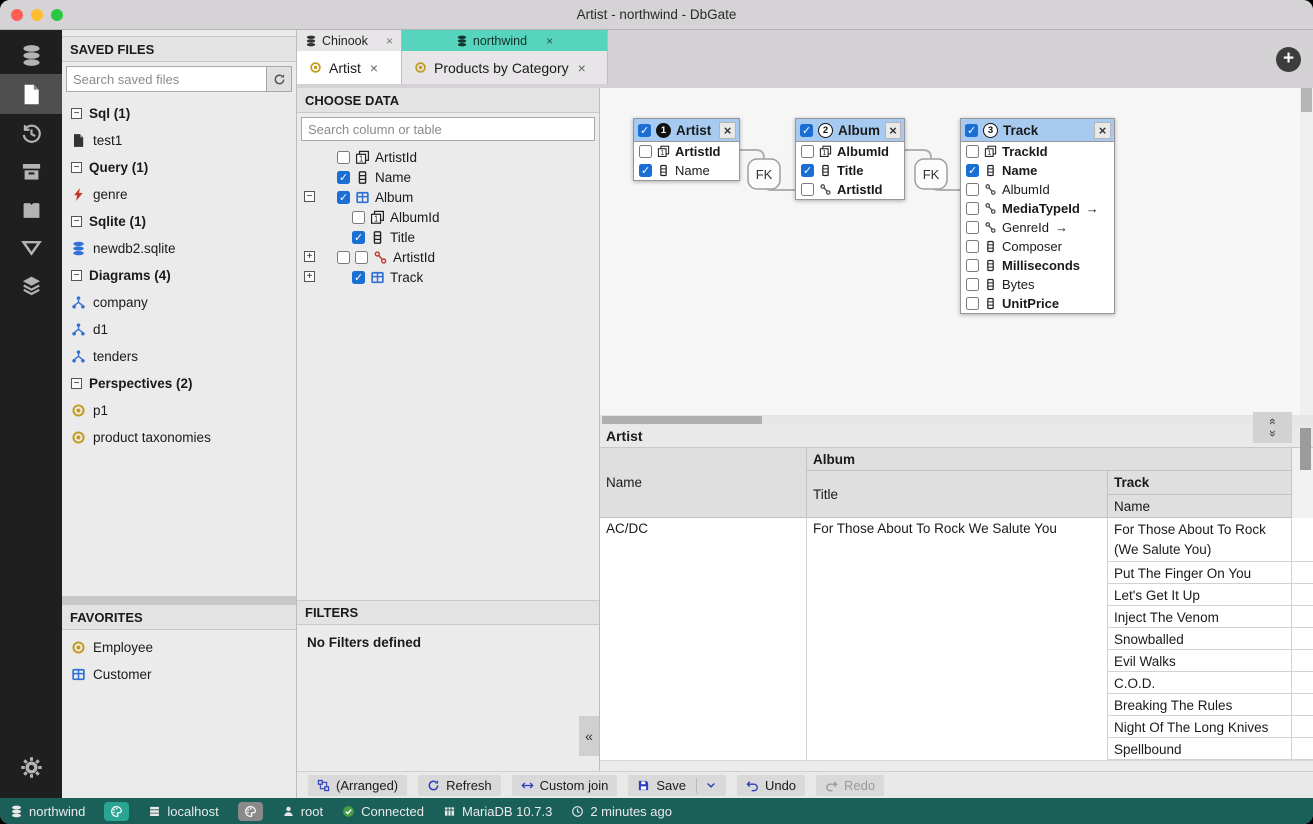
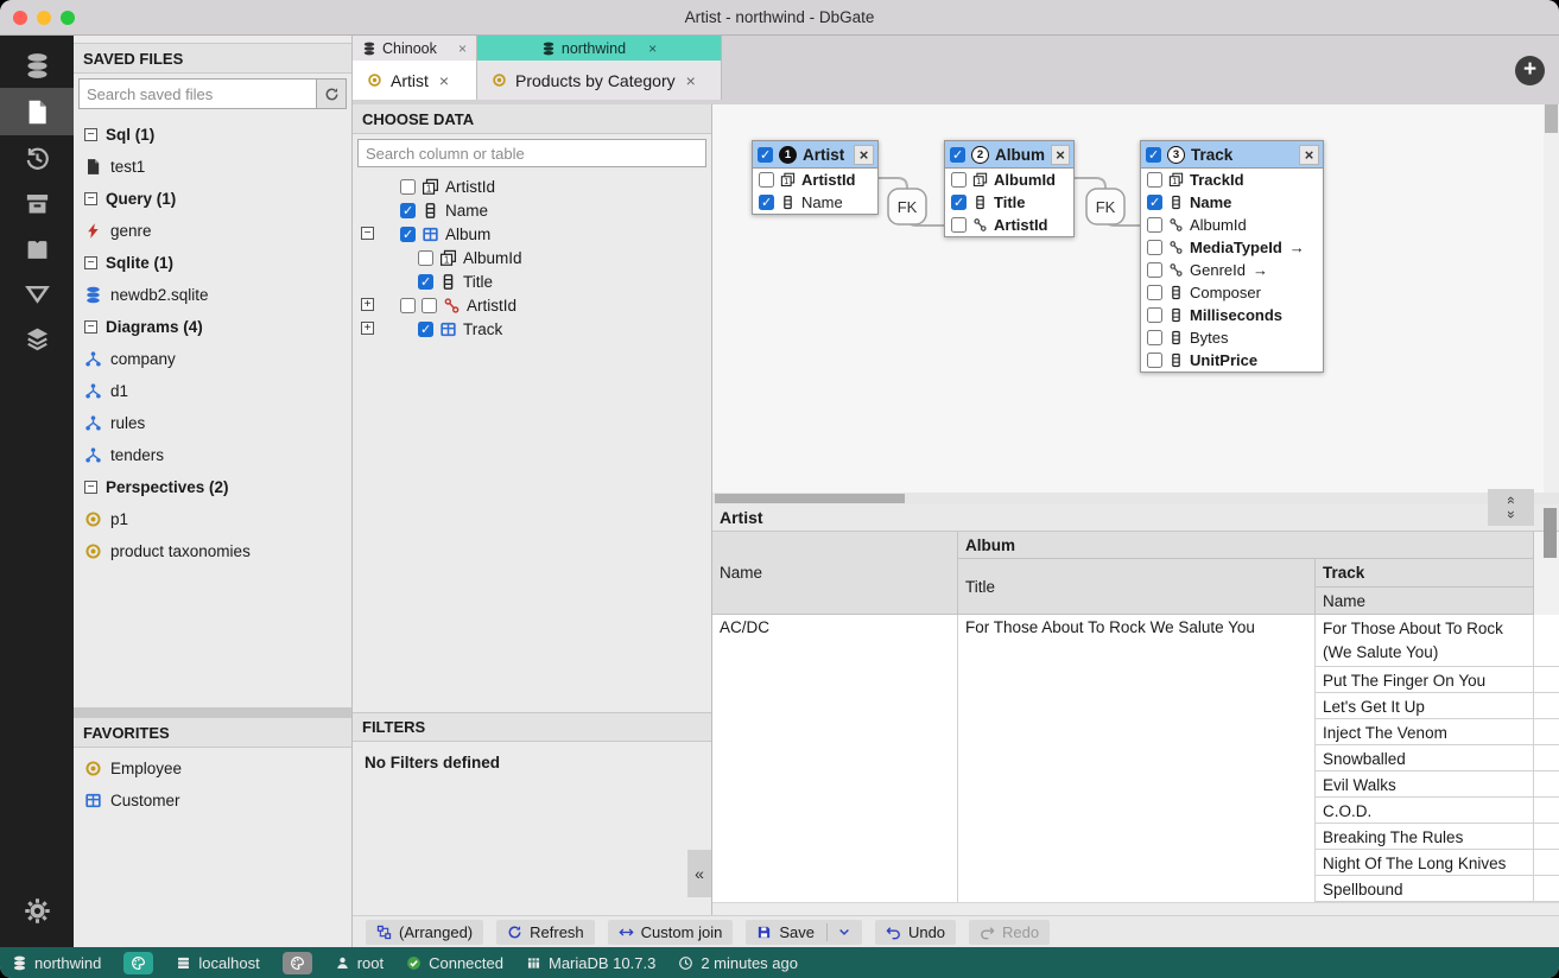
  Artist - northwind - DbGate
  SAVED FILES
  Search saved files
  −
  Sql (1)
  test1
  −
  Query (1)
  genre
  −
  Sqlite (1)
  newdb2.sqlite
  −
  Diagrams (4)
  company
  d1
+ rules
  tenders
  −
  Perspectives (2)
  p1
  product taxonomies
  FAVORITES
  Employee
  Customer
  Chinook
  ×
  northwind
  ×
  Artist
  ×
  Products by Category
  ×
  +
  CHOOSE DATA
  Search column or table
  1
  ArtistId
  Name
  −
  Album
  1
  AlbumId
  Title
  +
  ArtistId
  +
  Track
  FILTERS
  No Filters defined
  «
  FK
  FK
  1
  Artist
  ×
  ArtistId
  Name
  2
  Album
  ×
  AlbumId
  Title
  ArtistId
  3
  Track
  ×
  TrackId
  Name
  AlbumId
  MediaTypeId
  →
  GenreId
  →
  Composer
  Milliseconds
  Bytes
  UnitPrice
  Artist
  Name
  Album
  Title
  Track
  Name
  AC/DC
  For Those About To Rock We Salute You
  For Those About To Rock (We Salute You)
  Put The Finger On You
  Let's Get It Up
  Inject The Venom
  Snowballed
  Evil Walks
  C.O.D.
  Breaking The Rules
  Night Of The Long Knives
  Spellbound
  (Arranged)
  Refresh
  Custom join
  Save
  Undo
  Redo
  northwind
  localhost
  root
  Connected
  MariaDB 10.7.3
  2 minutes ago
